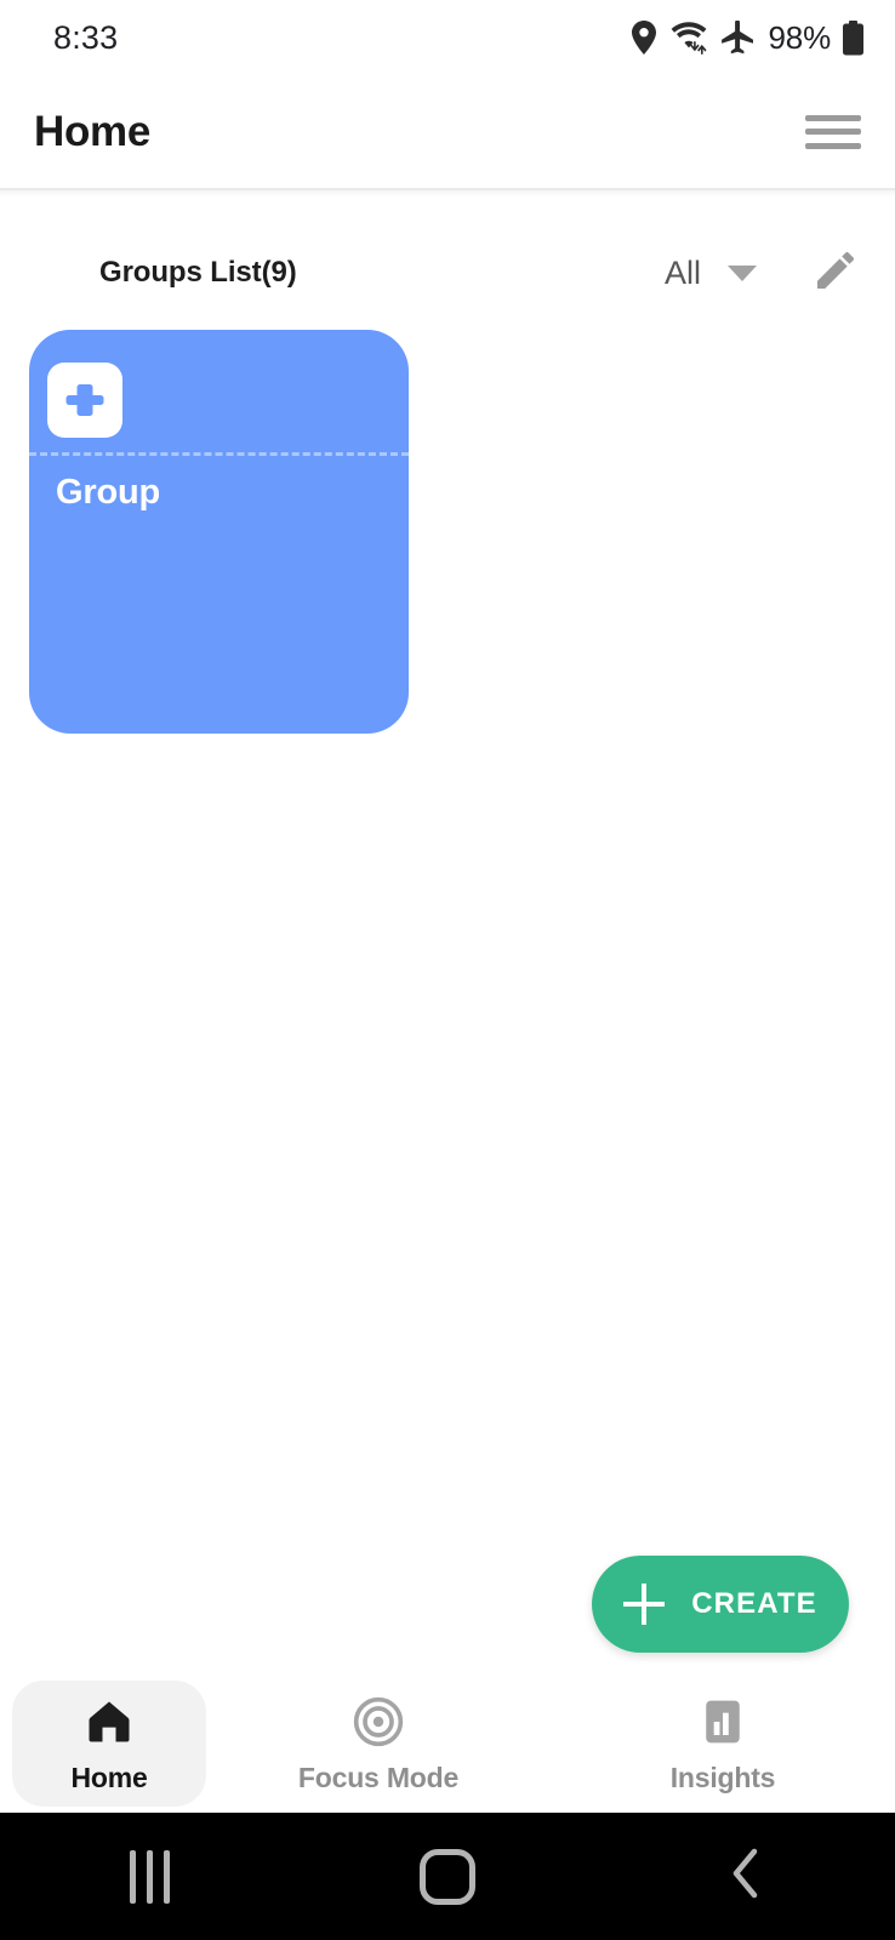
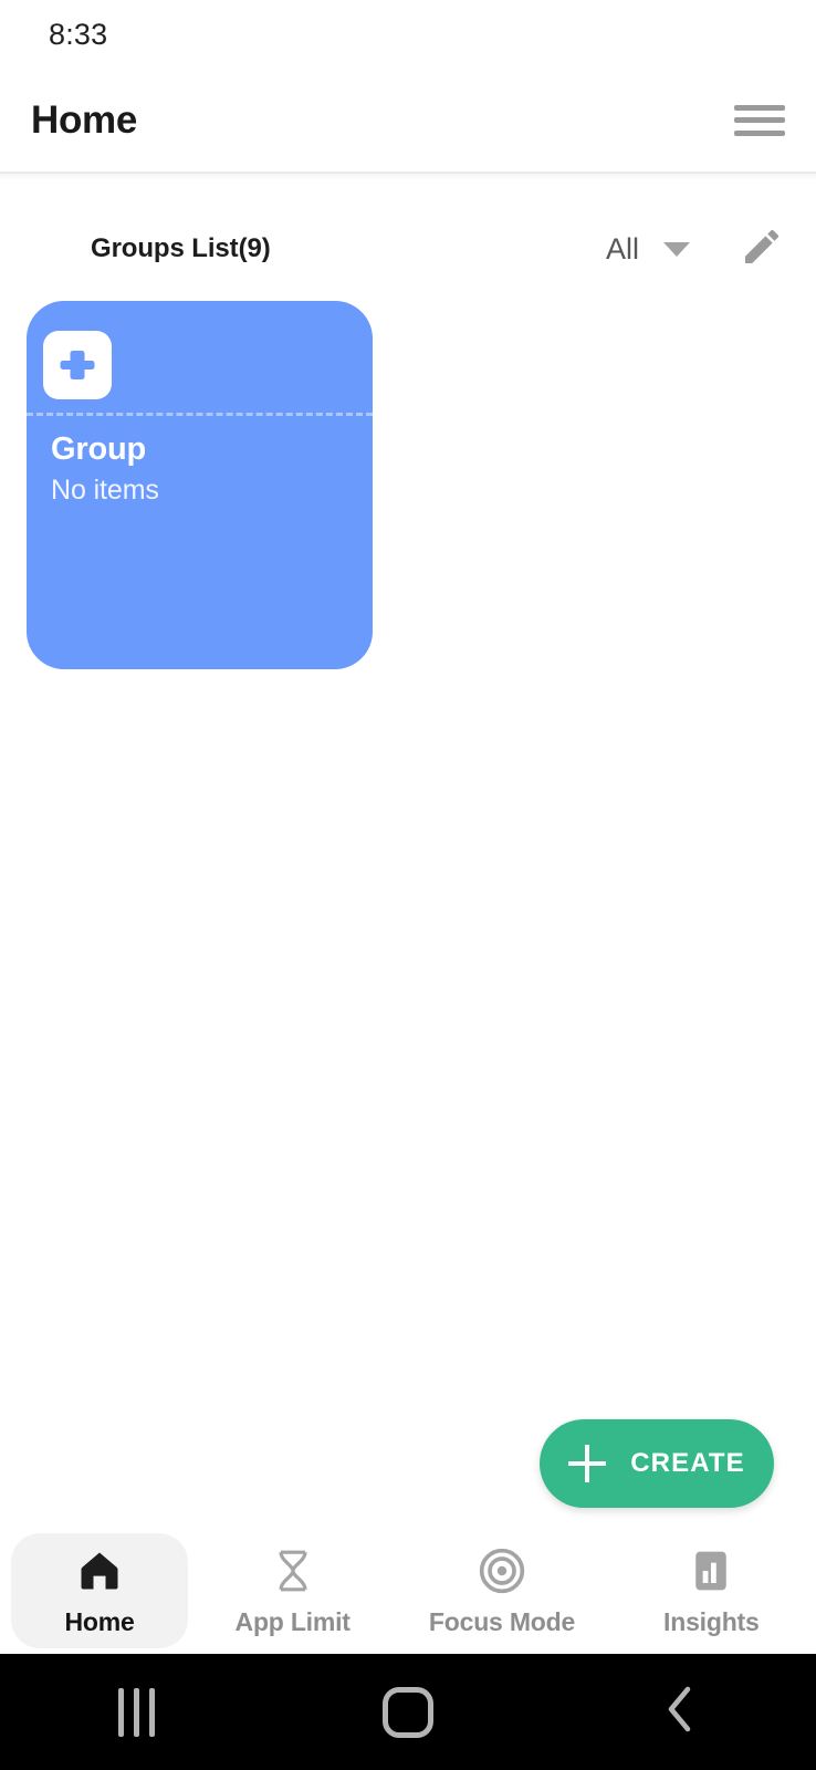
  8:33
- 98%
  Home
  Groups List(9)
  All
  Group
+ No items
  CREATE
  Home
+ App Limit
  Focus Mode
  Insights
